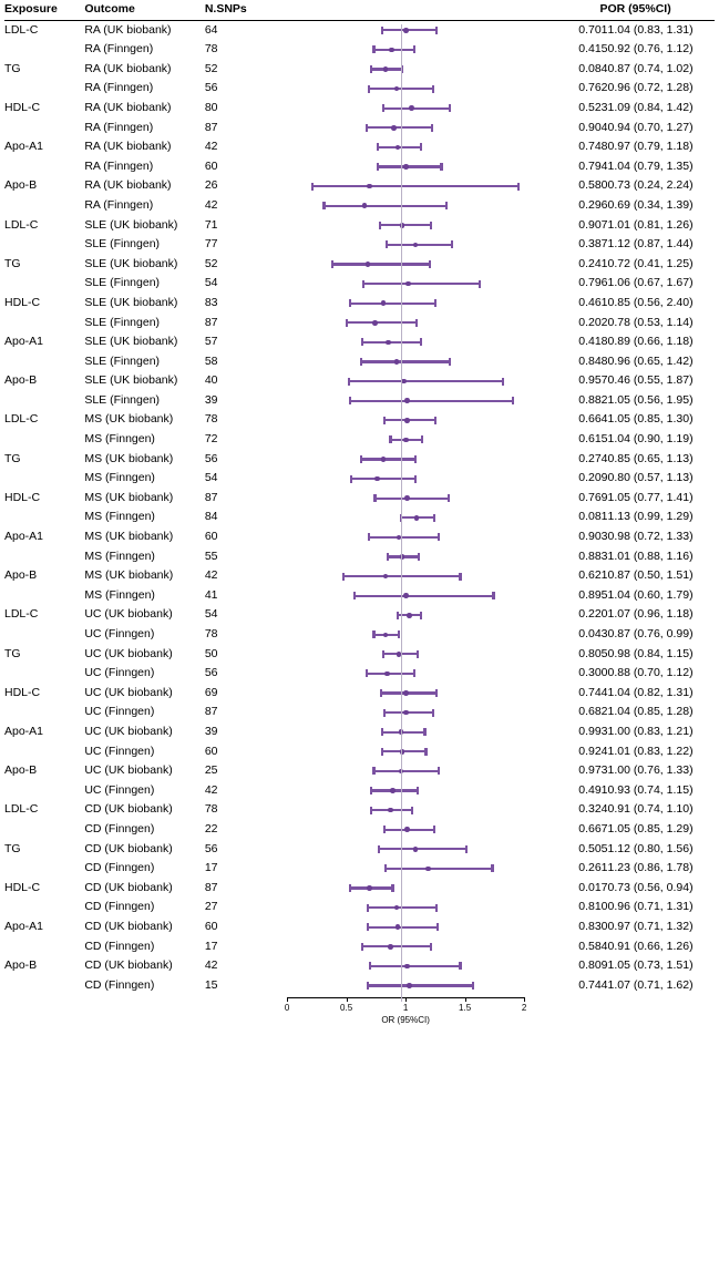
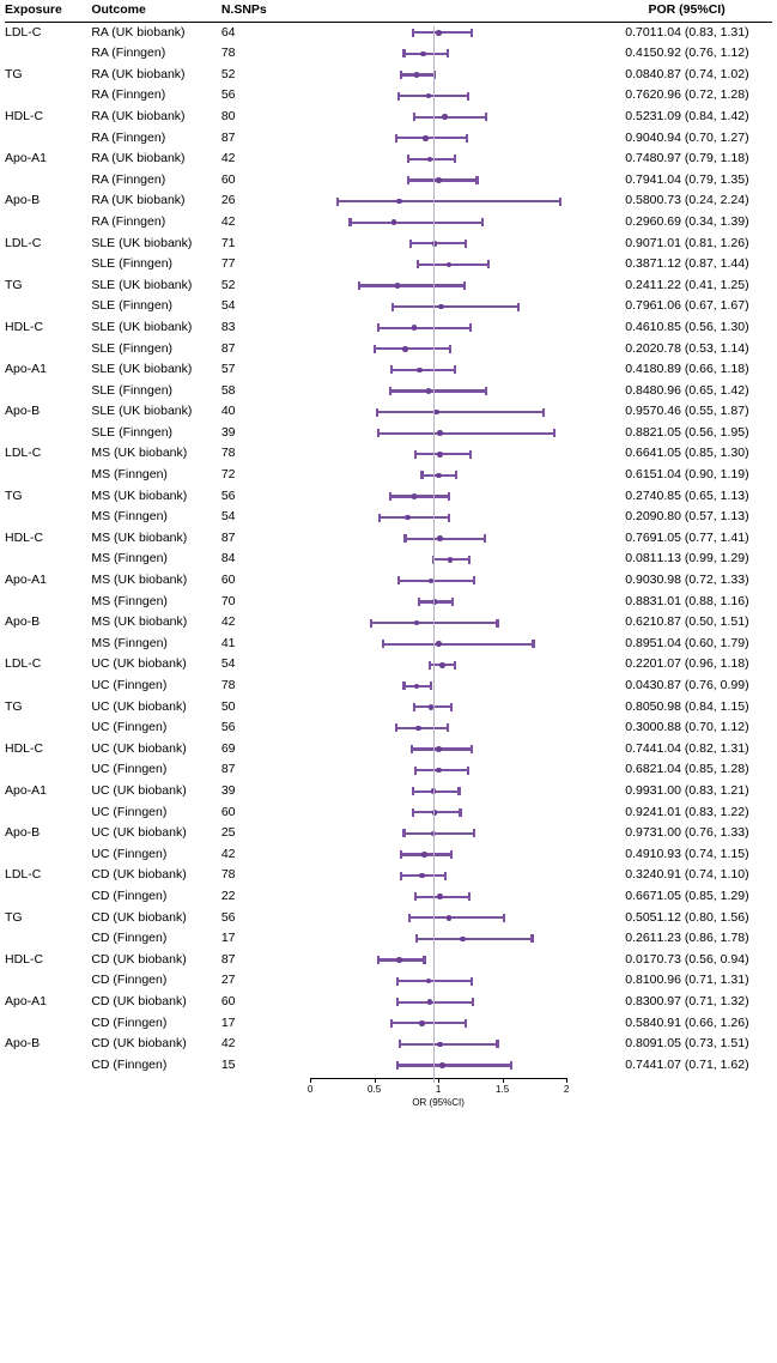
  Exposure	Outcome	N.SNPs		P	OR (95%CI)
  LDL-C	RA (UK biobank)	64		0.701	1.04 (0.83, 1.31)
  	RA (Finngen)	78		0.415	0.92 (0.76, 1.12)
  TG	RA (UK biobank)	52		0.084	0.87 (0.74, 1.02)
  	RA (Finngen)	56		0.762	0.96 (0.72, 1.28)
  HDL-C	RA (UK biobank)	80		0.523	1.09 (0.84, 1.42)
  	RA (Finngen)	87		0.904	0.94 (0.70, 1.27)
  Apo-A1	RA (UK biobank)	42		0.748	0.97 (0.79, 1.18)
  	RA (Finngen)	60		0.794	1.04 (0.79, 1.35)
  Apo-B	RA (UK biobank)	26		0.580	0.73 (0.24, 2.24)
  	RA (Finngen)	42		0.296	0.69 (0.34, 1.39)
  LDL-C	SLE (UK biobank)	71		0.907	1.01 (0.81, 1.26)
  	SLE (Finngen)	77		0.387	1.12 (0.87, 1.44)
- TG	SLE (UK biobank)	52		0.241	0.72 (0.41, 1.25)
+ TG	SLE (UK biobank)	52		0.241	1.22 (0.41, 1.25)
  	SLE (Finngen)	54		0.796	1.06 (0.67, 1.67)
- HDL-C	SLE (UK biobank)	83		0.461	0.85 (0.56, 2.40)
+ HDL-C	SLE (UK biobank)	83		0.461	0.85 (0.56, 1.30)
  	SLE (Finngen)	87		0.202	0.78 (0.53, 1.14)
  Apo-A1	SLE (UK biobank)	57		0.418	0.89 (0.66, 1.18)
  	SLE (Finngen)	58		0.848	0.96 (0.65, 1.42)
  Apo-B	SLE (UK biobank)	40		0.957	0.46 (0.55, 1.87)
  	SLE (Finngen)	39		0.882	1.05 (0.56, 1.95)
  LDL-C	MS (UK biobank)	78		0.664	1.05 (0.85, 1.30)
  	MS (Finngen)	72		0.615	1.04 (0.90, 1.19)
  TG	MS (UK biobank)	56		0.274	0.85 (0.65, 1.13)
  	MS (Finngen)	54		0.209	0.80 (0.57, 1.13)
  HDL-C	MS (UK biobank)	87		0.769	1.05 (0.77, 1.41)
  	MS (Finngen)	84		0.081	1.13 (0.99, 1.29)
  Apo-A1	MS (UK biobank)	60		0.903	0.98 (0.72, 1.33)
- 	MS (Finngen)	55		0.883	1.01 (0.88, 1.16)
+ 	MS (Finngen)	70		0.883	1.01 (0.88, 1.16)
  Apo-B	MS (UK biobank)	42		0.621	0.87 (0.50, 1.51)
  	MS (Finngen)	41		0.895	1.04 (0.60, 1.79)
  LDL-C	UC (UK biobank)	54		0.220	1.07 (0.96, 1.18)
  	UC (Finngen)	78		0.043	0.87 (0.76, 0.99)
  TG	UC (UK biobank)	50		0.805	0.98 (0.84, 1.15)
  	UC (Finngen)	56		0.300	0.88 (0.70, 1.12)
  HDL-C	UC (UK biobank)	69		0.744	1.04 (0.82, 1.31)
  	UC (Finngen)	87		0.682	1.04 (0.85, 1.28)
  Apo-A1	UC (UK biobank)	39		0.993	1.00 (0.83, 1.21)
  	UC (Finngen)	60		0.924	1.01 (0.83, 1.22)
  Apo-B	UC (UK biobank)	25		0.973	1.00 (0.76, 1.33)
  	UC (Finngen)	42		0.491	0.93 (0.74, 1.15)
  LDL-C	CD (UK biobank)	78		0.324	0.91 (0.74, 1.10)
  	CD (Finngen)	22		0.667	1.05 (0.85, 1.29)
  TG	CD (UK biobank)	56		0.505	1.12 (0.80, 1.56)
  	CD (Finngen)	17		0.261	1.23 (0.86, 1.78)
  HDL-C	CD (UK biobank)	87		0.017	0.73 (0.56, 0.94)
  	CD (Finngen)	27		0.810	0.96 (0.71, 1.31)
  Apo-A1	CD (UK biobank)	60		0.830	0.97 (0.71, 1.32)
  	CD (Finngen)	17		0.584	0.91 (0.66, 1.26)
  Apo-B	CD (UK biobank)	42		0.809	1.05 (0.73, 1.51)
  	CD (Finngen)	15		0.744	1.07 (0.71, 1.62)
  0
  0.5
  1
  1.5
  2
  OR (95%CI)
